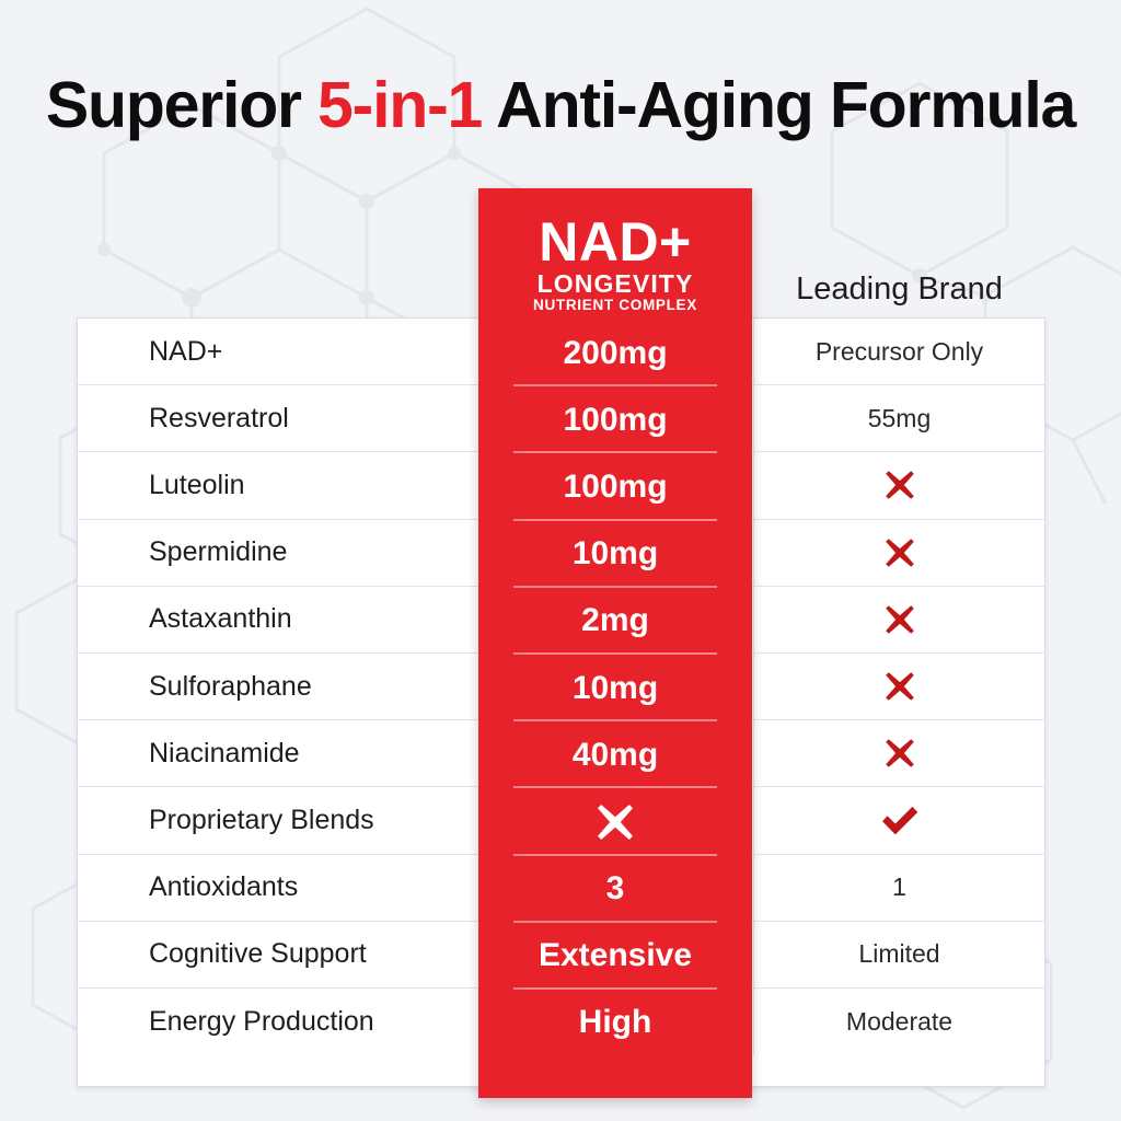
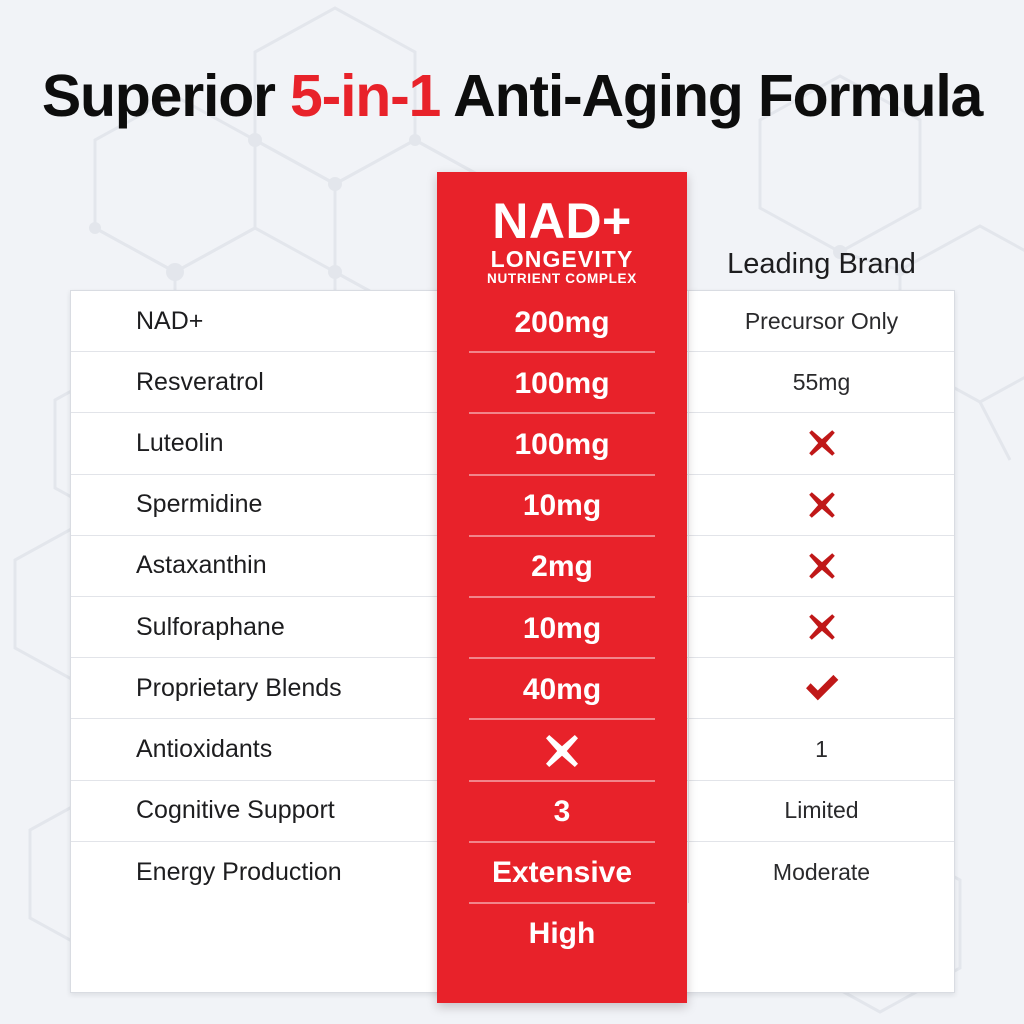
  Superior 5-in-1 Anti-Aging Formula
  Leading Brand
  NAD+
  Precursor Only
  Resveratrol
  55mg
  Luteolin
  Spermidine
  Astaxanthin
  Sulforaphane
- Niacinamide
  Proprietary Blends
  Antioxidants
  1
  Cognitive Support
  Limited
  Energy Production
  Moderate
  NAD+
  LONGEVITY
  NUTRIENT COMPLEX
  200mg
  100mg
  100mg
  10mg
  2mg
  10mg
  40mg
  3
  Extensive
  High
